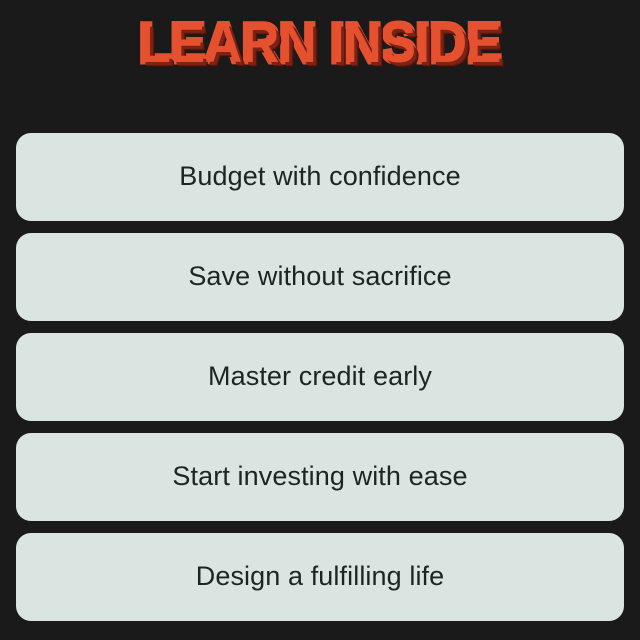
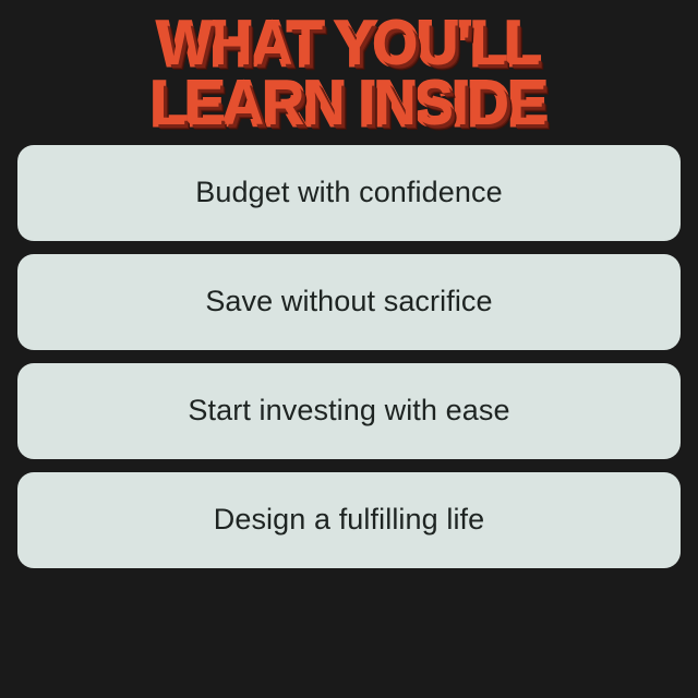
+ WHAT YOU'LL
  LEARN INSIDE
  Budget with confidence
  Save without sacrifice
- Master credit early
  Start investing with ease
  Design a fulfilling life
